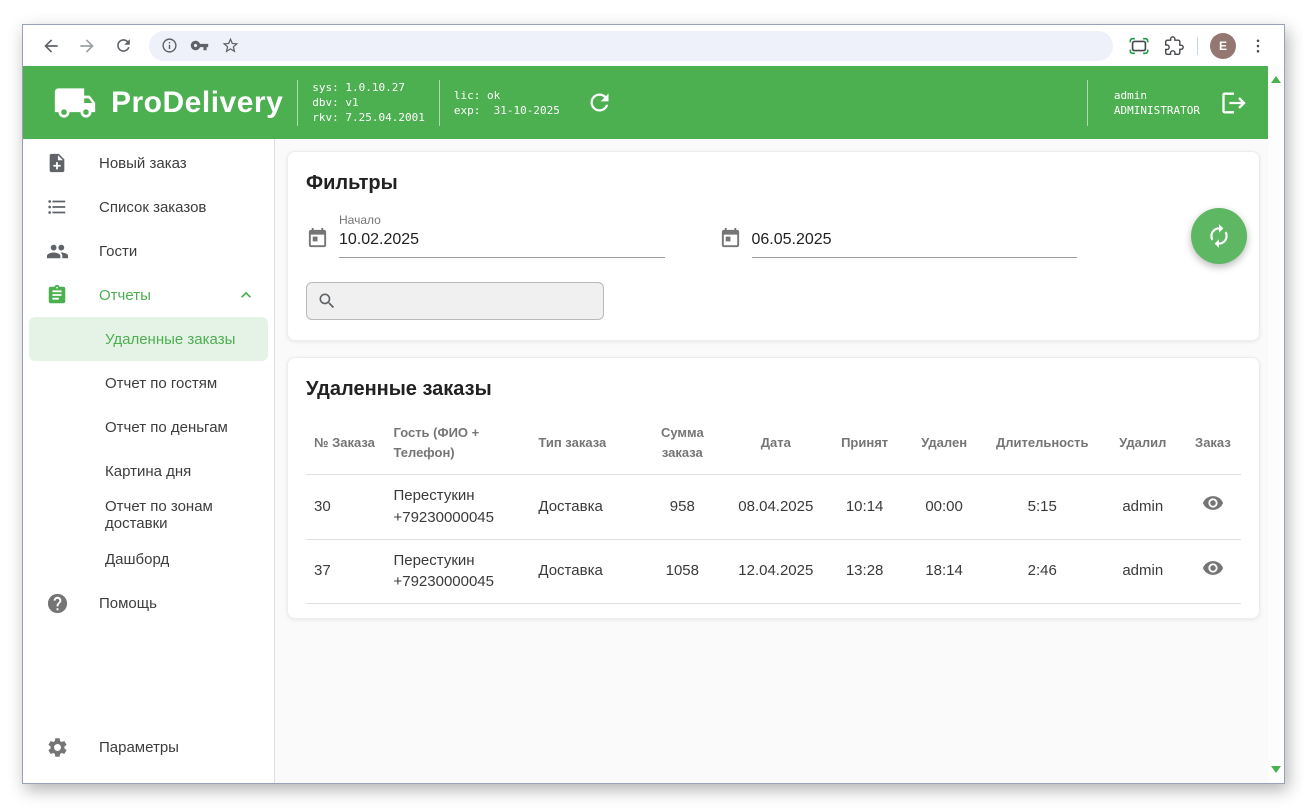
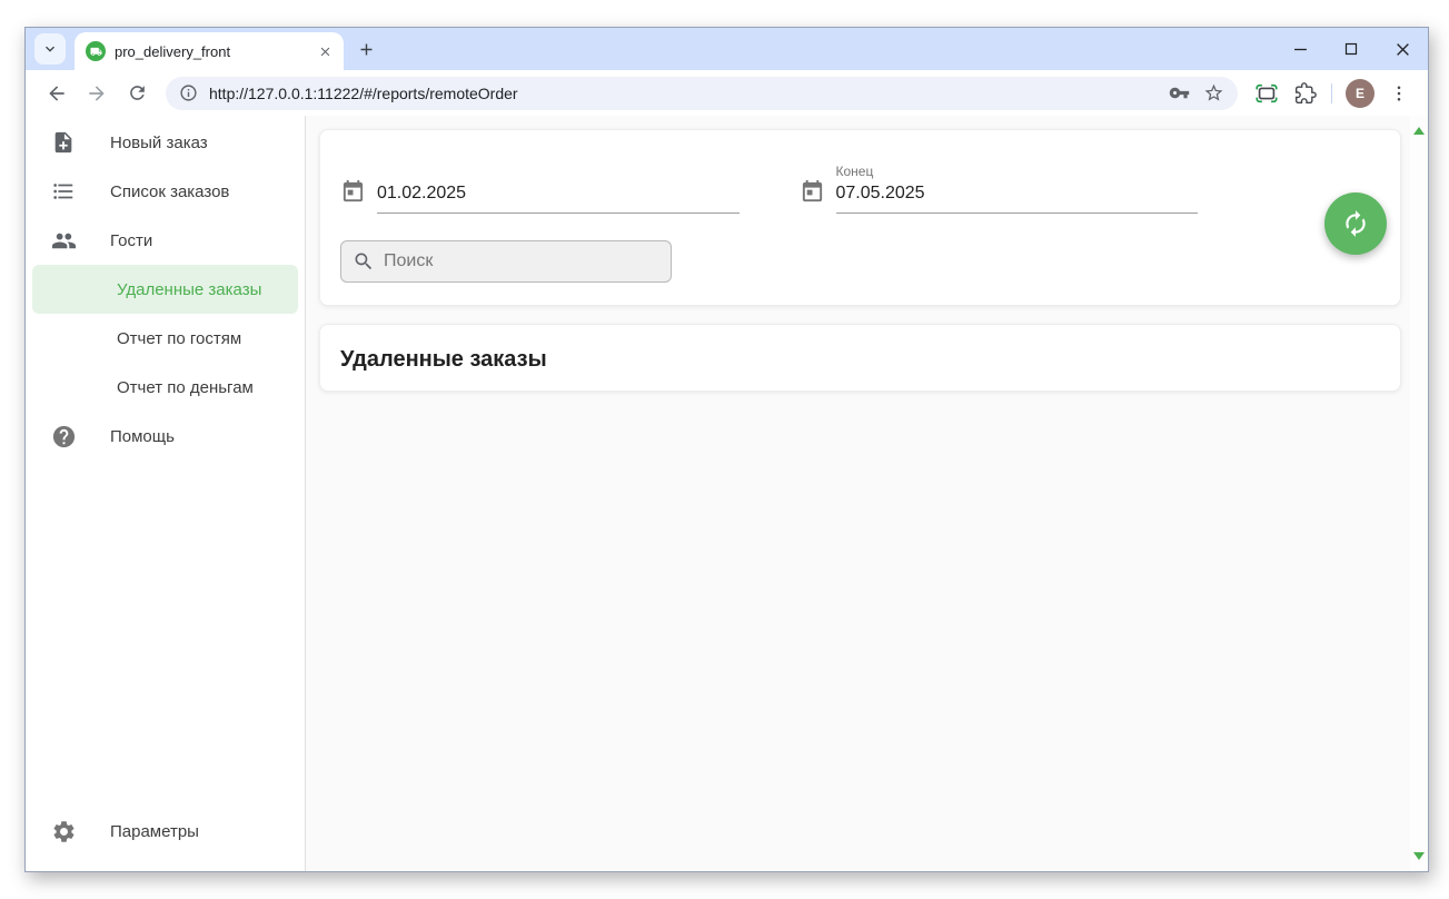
+ pro_delivery_front
+ http://127.0.0.1:11222/#/reports/remoteOrder
  E
- ProDelivery
- sys: 1.0.10.27
- dbv: v1
- rkv: 7.25.04.2001
- lic: ok
- exp: 31-10-2025
- admin
- ADMINISTRATOR
  Новый заказ
  Список заказов
  Гости
- Отчеты
  Удаленные заказы
  Отчет по гостям
  Отчет по деньгам
- Картина дня
- Отчет по зонам доставки
- Дашборд
  Помощь
  Параметры
- Фильтры
- Начало
- 10.02.2025
+ 01.02.2025
+ Конец
- 06.05.2025
+ 07.05.2025
+ Поиск
  Удаленные заказы
- № Заказа	Гость (ФИО + Телефон)	Тип заказа	Сумма заказа	Дата	Принят	Удален	Длительность	Удалил	Заказ
- 30	Перестукин +79230000045	Доставка	958	08.04.2025	10:14	00:00	5:15	admin
- 37	Перестукин +79230000045	Доставка	1058	12.04.2025	13:28	18:14	2:46	admin
